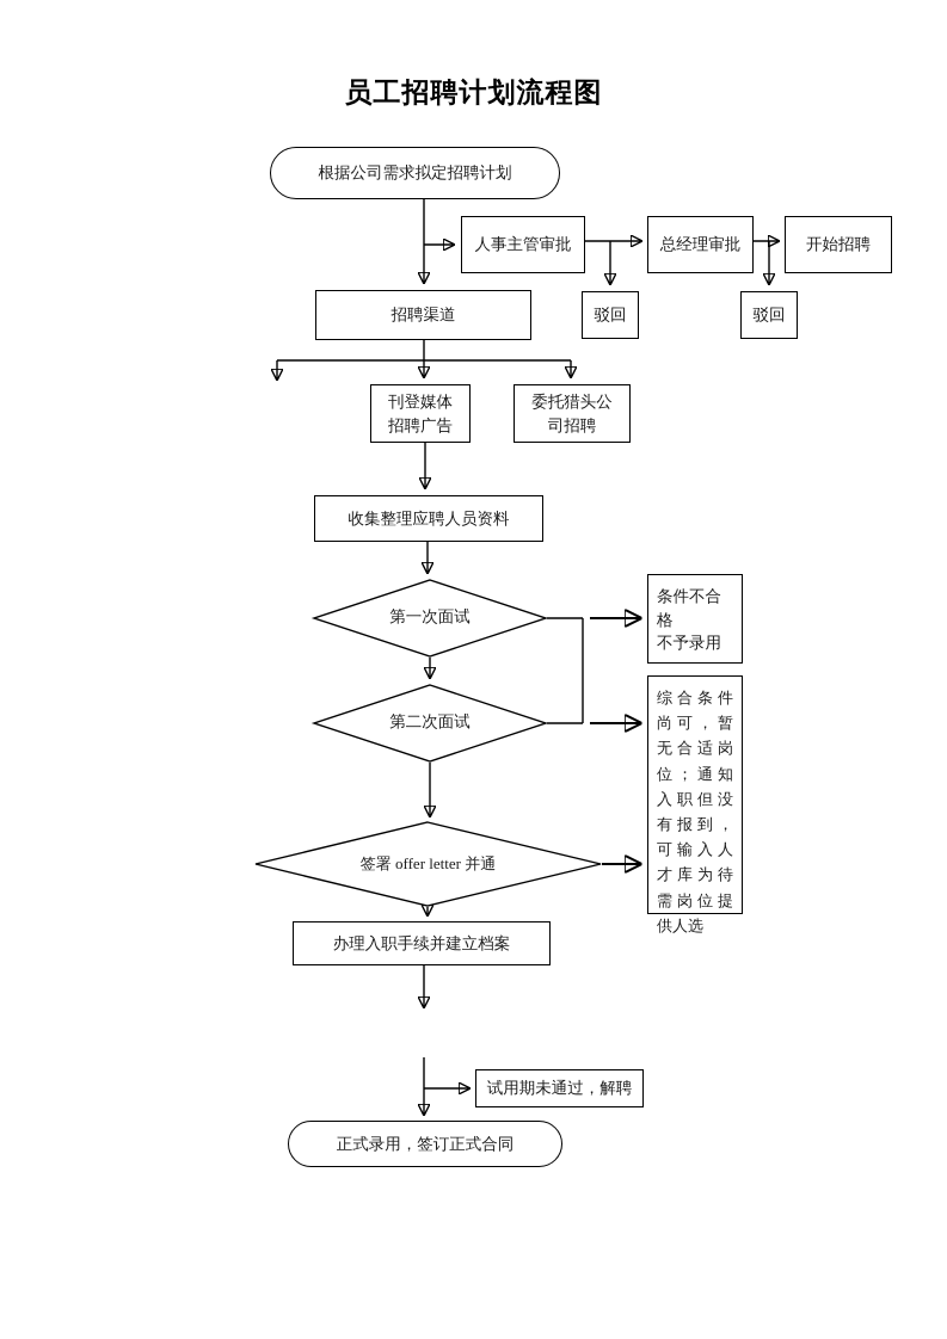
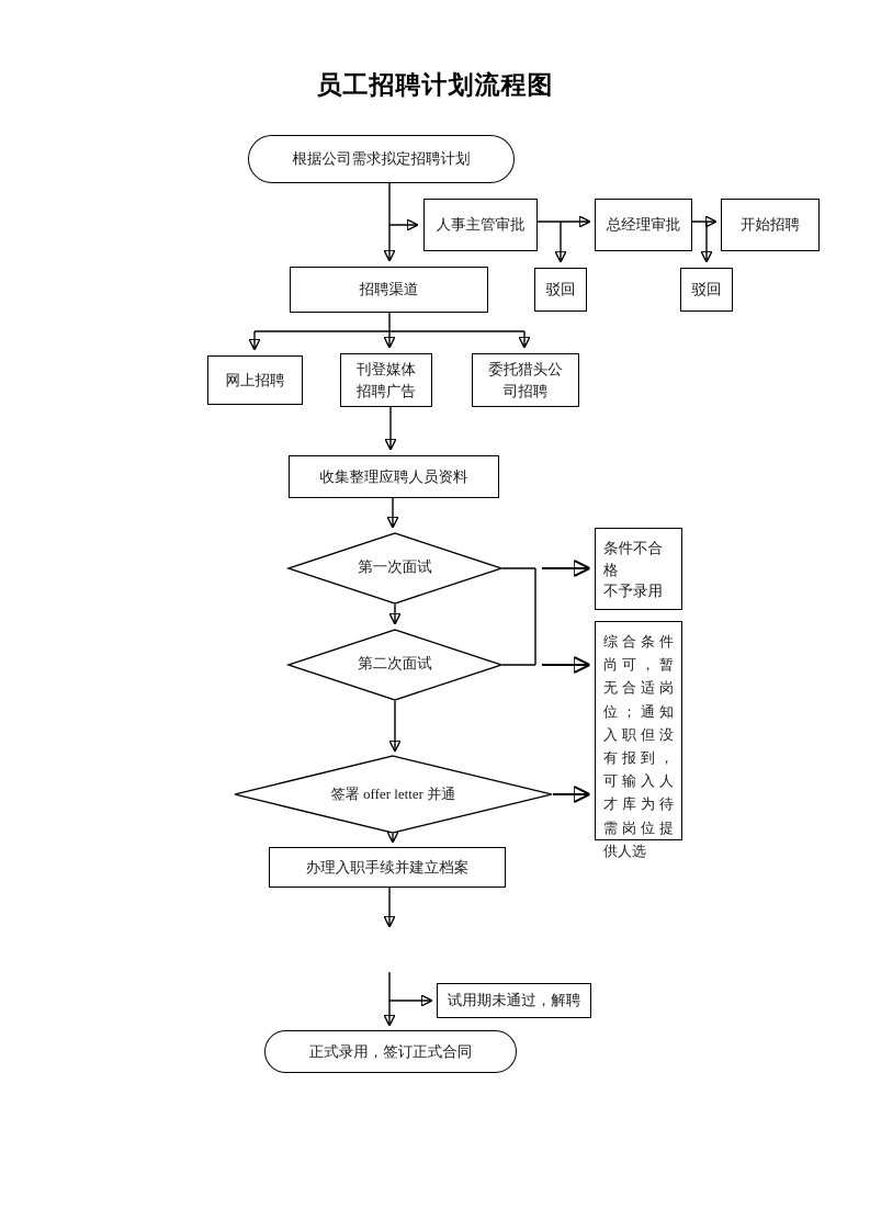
  员工招聘计划流程图
  根据公司需求拟定招聘计划
  人事主管审批
  驳回
  总经理审批
  驳回
  开始招聘
  招聘渠道
+ 网上招聘
  刊登媒体
  招聘广告
  委托猎头公
  司招聘
  收集整理应聘人员资料
  第一次面试
  第二次面试
  条件不合格
  不予录用
  综合条件尚可，暂无合适岗位；通知入职但没有报到，可输入人才库为待需岗位提供人选
  签署 offer letter 并通
  办理入职手续并建立档案
  试用期未通过，解聘
  正式录用，签订正式合同
